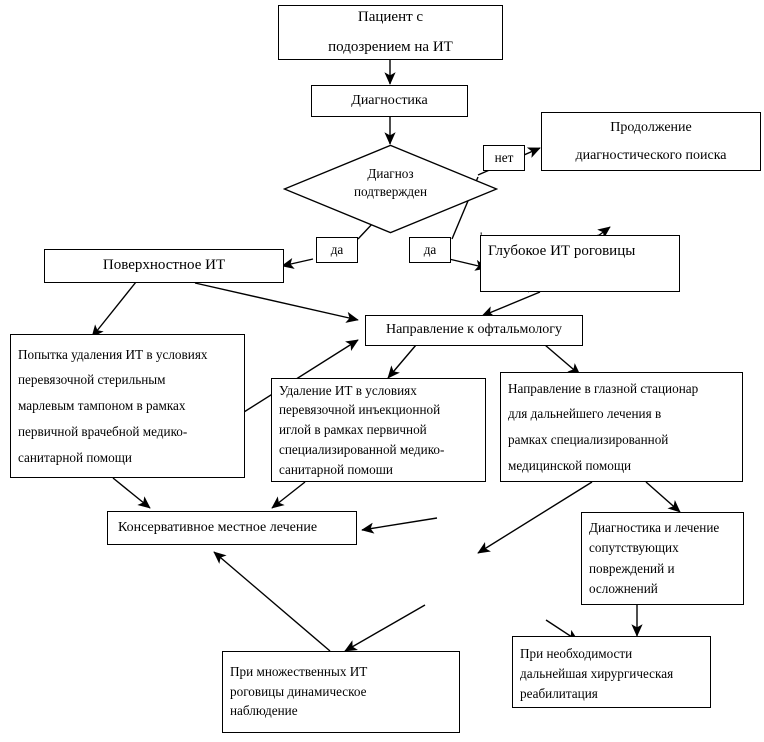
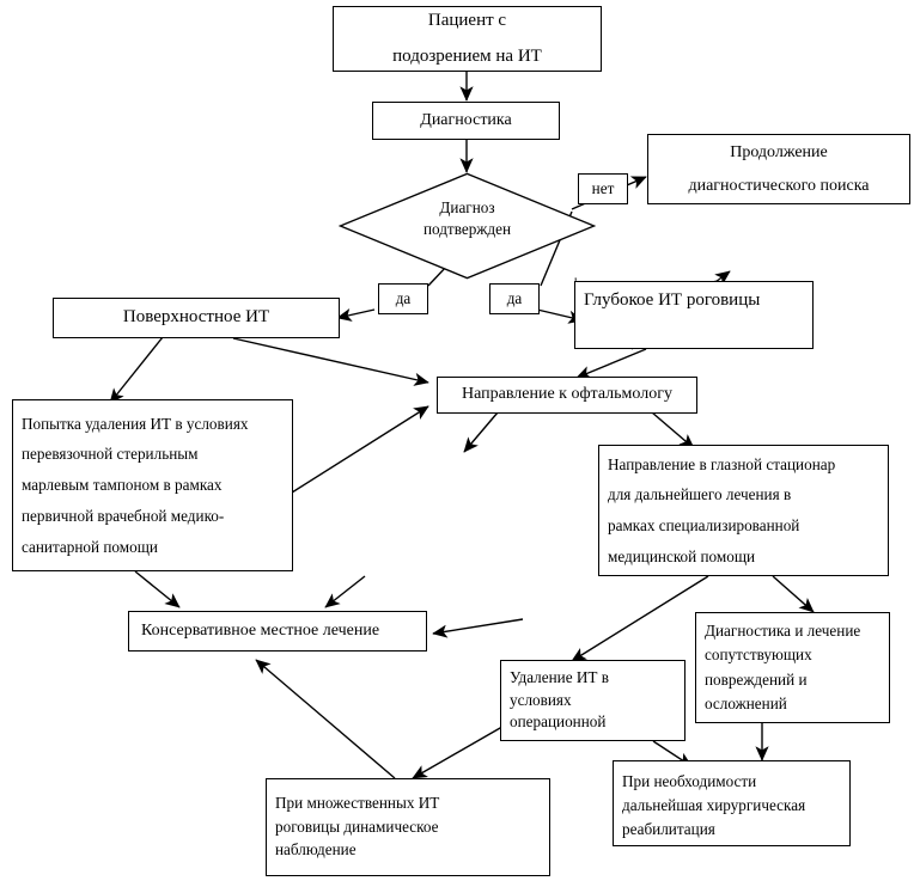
  Пациент с
  подозрением на ИТ
  Диагностика
  Диагноз
  подтвержден
  Продолжение
  диагностического поиска
  Поверхностное ИТ
  Глубокое ИТ роговицы
  Направление к офтальмологу
  Попытка удаления ИТ в условиях
  перевязочной стерильным
  марлевым тампоном в рамках
  первичной врачебной медико-
  санитарной помощи
- Удаление ИТ в условиях
- перевязочной инъекционной
- иглой в рамках первичной
- специализированной медико-
- санитарной помоши
  Направление в глазной стационар
  для дальнейшего лечения в
  рамках специализированной
  медицинской помощи
  Консервативное местное лечение
+ Удаление ИТ в
+ условиях
+ операционной
  Диагностика и лечение
  сопутствующих
  повреждений и
  осложнений
  При необходимости
  дальнейшая хирургическая
  реабилитация
  При множественных ИТ
  роговицы динамическое
  наблюдение
  нет
  да
  да
